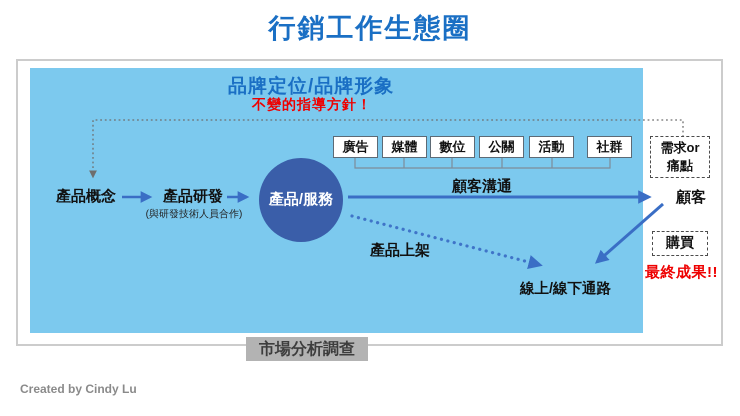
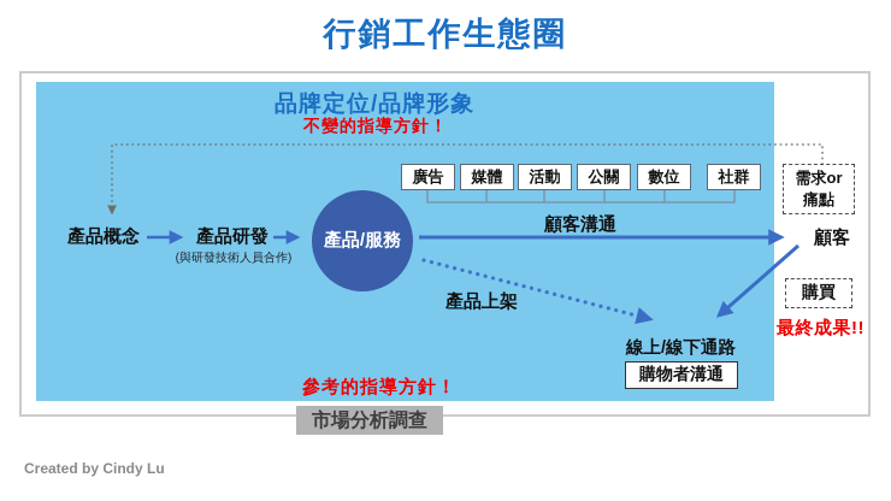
  行銷工作生態圈
  品牌定位/品牌形象
  不變的指導方針！
  廣告
  媒體
- 數位
+ 活動
  公關
- 活動
+ 數位
  社群
  產品概念
  產品研發
  (與研發技術人員合作)
  產品/服務
  顧客溝通
  顧客
  需求or
  痛點
  購買
  最終成果!!
  產品上架
  線上/線下通路
+ 購物者溝通
+ 參考的指導方針！
  市場分析調查
  Created by Cindy Lu
